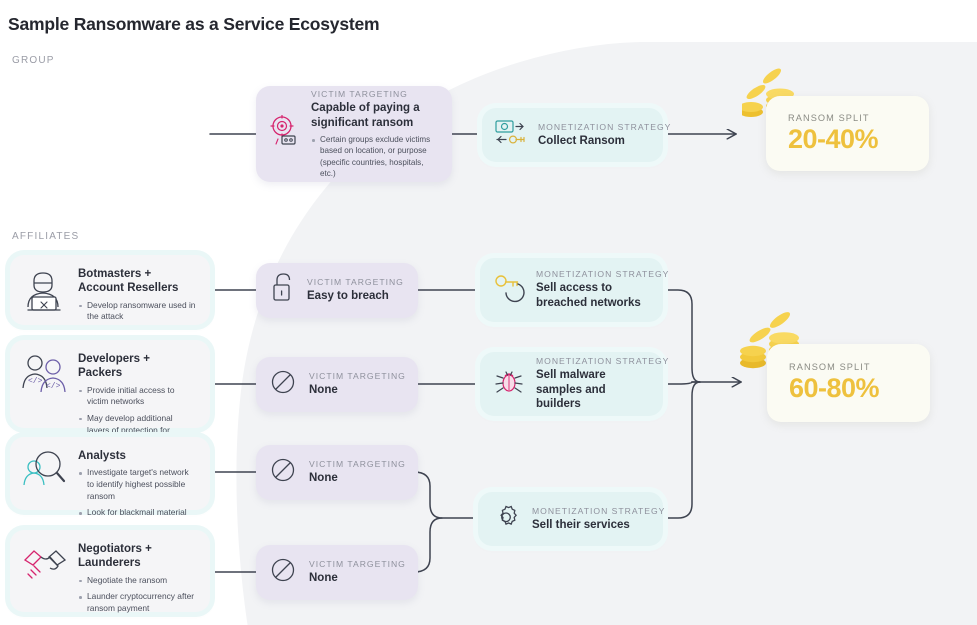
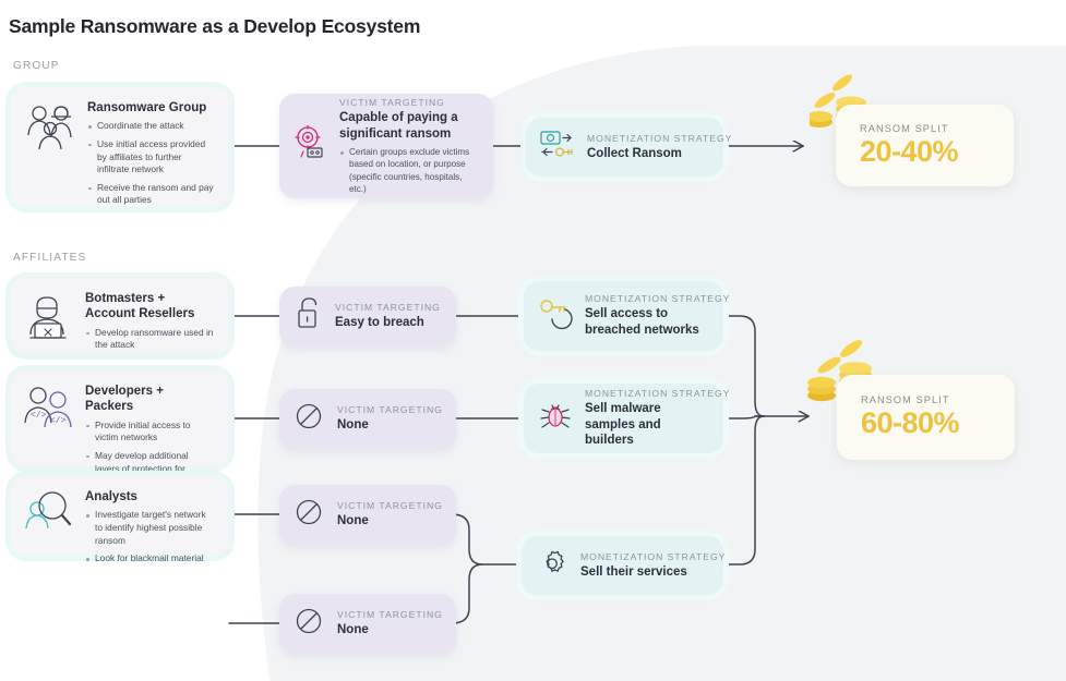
- Sample Ransomware as a Service Ecosystem
+ Sample Ransomware as a Develop Ecosystem
  GROUP
  AFFILIATES
+ Ransomware Group
+ Coordinate the attack
+ Use initial access provided by affiliates to further infiltrate network
+ Receive the ransom and pay out all parties
  VICTIM TARGETING
  Capable of paying a significant ransom
  Certain groups exclude victims based on location, or purpose (specific countries, hospitals, etc.)
  MONETIZATION STRATEGY
  Collect Ransom
  RANSOM SPLIT
  20-40%
  Botmasters + Account Resellers
  Develop ransomware used in the attack
  VICTIM TARGETING
  Easy to breach
  MONETIZATION STRATEGY
  Sell access to breached networks
  </>
  </>
  Developers + Packers
  Provide initial access to victim networks
  May develop additional layers of protection for
  VICTIM TARGETING
  None
  MONETIZATION STRATEGY
  Sell malware samples and builders
  Analysts
  Investigate target's network to identify highest possible ransom
  Look for blackmail material
  VICTIM TARGETING
  None
- Negotiators + Launderers
- Negotiate the ransom
- Launder cryptocurrency after ransom payment
  VICTIM TARGETING
  None
  MONETIZATION STRATEGY
  Sell their services
  RANSOM SPLIT
  60-80%
